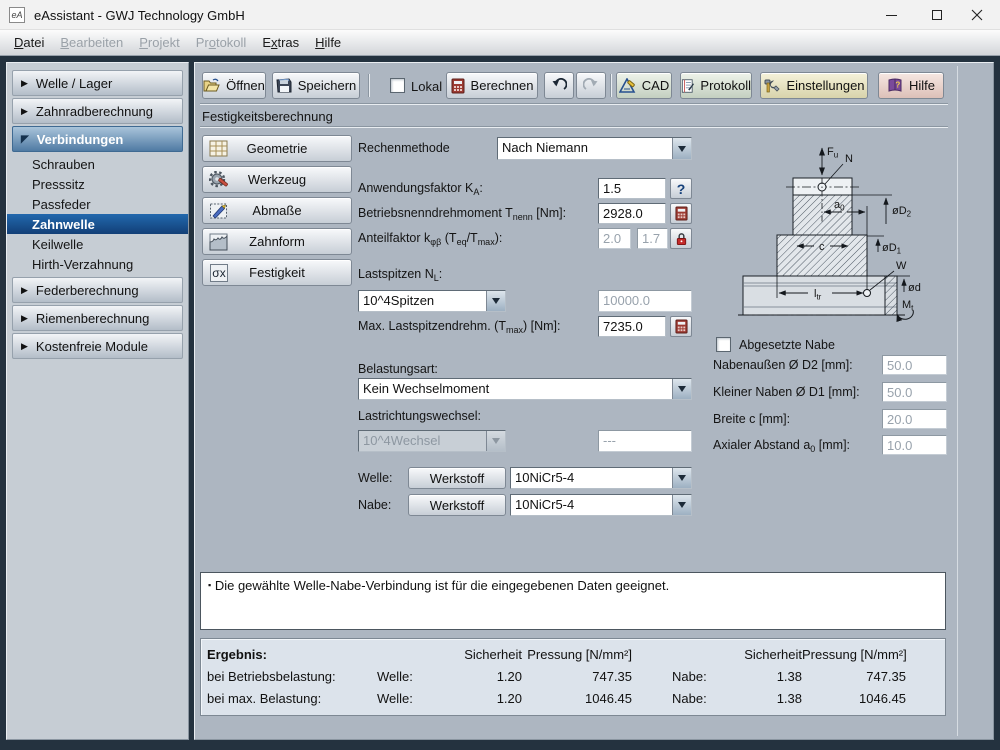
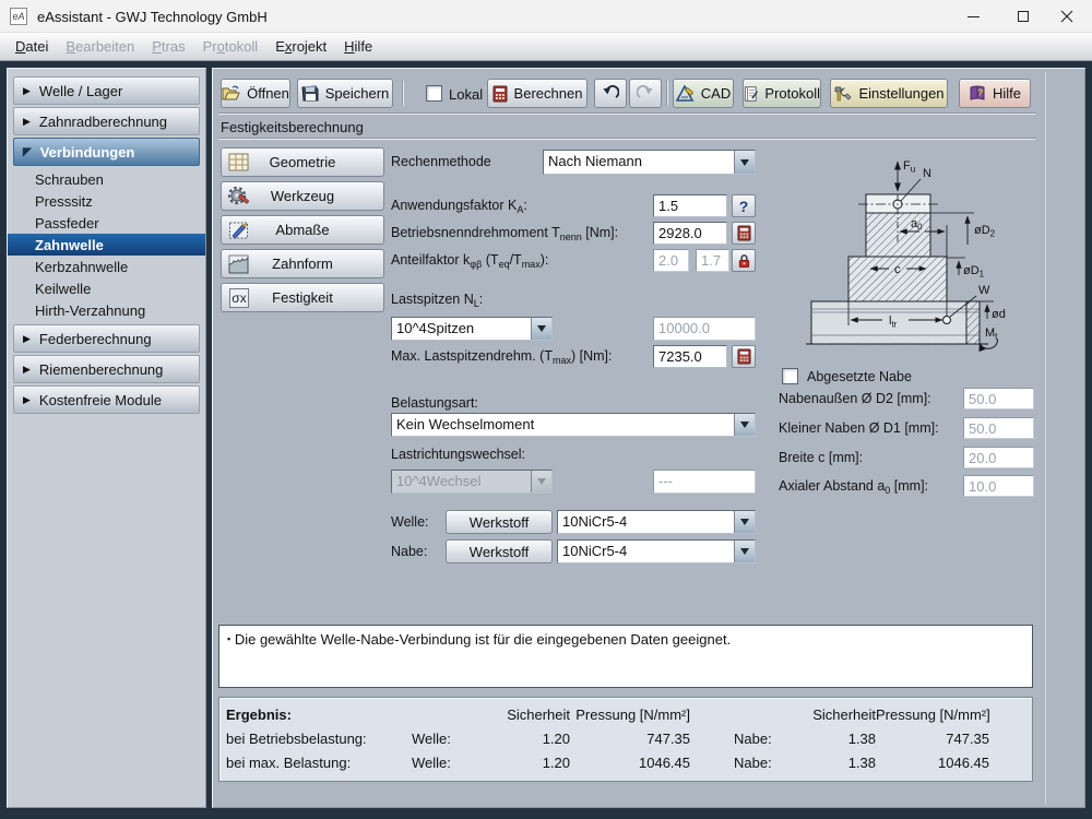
  eA
  eAssistant - GWJ Technology GmbH
  Datei
  Bearbeiten
- Projekt
+ Ptras
  Protokoll
- Extras
+ Exrojekt
  Hilfe
  ▶
  Welle / Lager
  ▶
  Zahnradberechnung
  ◤
  Verbindungen
  Schrauben
  Presssitz
  Passfeder
  Zahnwelle
+ Kerbzahnwelle
  Keilwelle
  Hirth-Verzahnung
  ▶
  Federberechnung
  ▶
  Riemenberechnung
  ▶
  Kostenfreie Module
  Öffnen
  Speichern
  Lokal
  Berechnen
  CAD
  Protokoll
  Einstellungen
  ?
  Hilfe
  Festigkeitsberechnung
  Geometrie
  Werkzeug
  Abmaße
  Zahnform
  σx
  Festigkeit
  Rechenmethode
  Nach Niemann
  Anwendungsfaktor KA:
  1.5
  ?
  Betriebsnenndrehmoment Tnenn [Nm]:
  2928.0
  Anteilfaktor kφβ (Teq/Tmax):
  2.0
  1.7
  Lastspitzen NL:
  10^4Spitzen
  10000.0
  Max. Lastspitzendrehm. (Tmax) [Nm]:
  7235.0
  Belastungsart:
  Kein Wechselmoment
  Lastrichtungswechsel:
  10^4Wechsel
  ---
  Welle:
  Werkstoff
  10NiCr5-4
  Nabe:
  Werkstoff
  10NiCr5-4
  Fu
  N
  a0
  øD2
  c
  øD1
  W
  ltr
  ød
  Mt
  Abgesetzte Nabe
  Nabenaußen Ø D2 [mm]:
  50.0
  Kleiner Naben Ø D1 [mm]:
  50.0
  Breite c [mm]:
  20.0
  Axialer Abstand a0 [mm]:
  10.0
  ▪ Die gewählte Welle-Nabe-Verbindung ist für die eingegebenen Daten geeignet.
  Ergebnis:
  Sicherheit
  Pressung [N/mm²]
  Sicherheit
  Pressung [N/mm²]
  bei Betriebsbelastung:
  Welle:
  1.20
  747.35
  Nabe:
  1.38
  747.35
  bei max. Belastung:
  Welle:
  1.20
  1046.45
  Nabe:
  1.38
  1046.45
